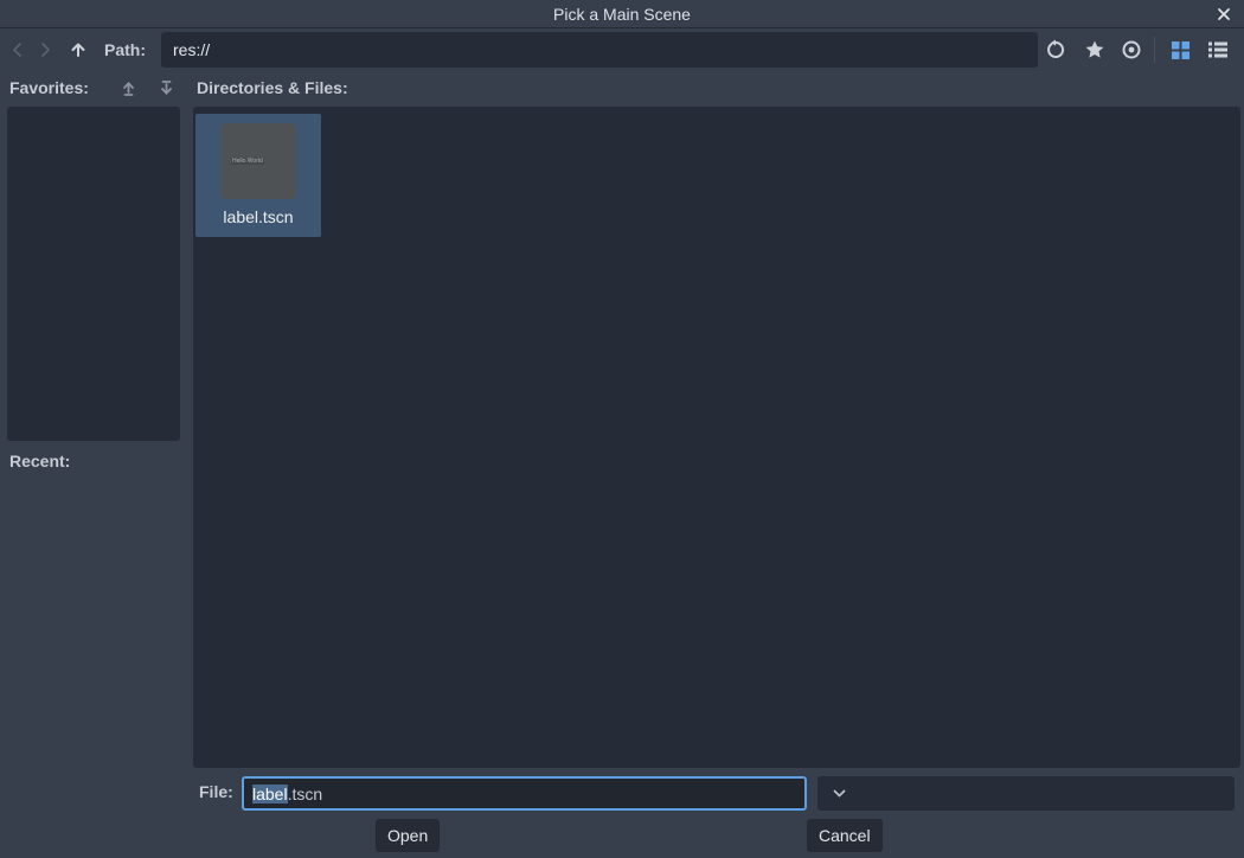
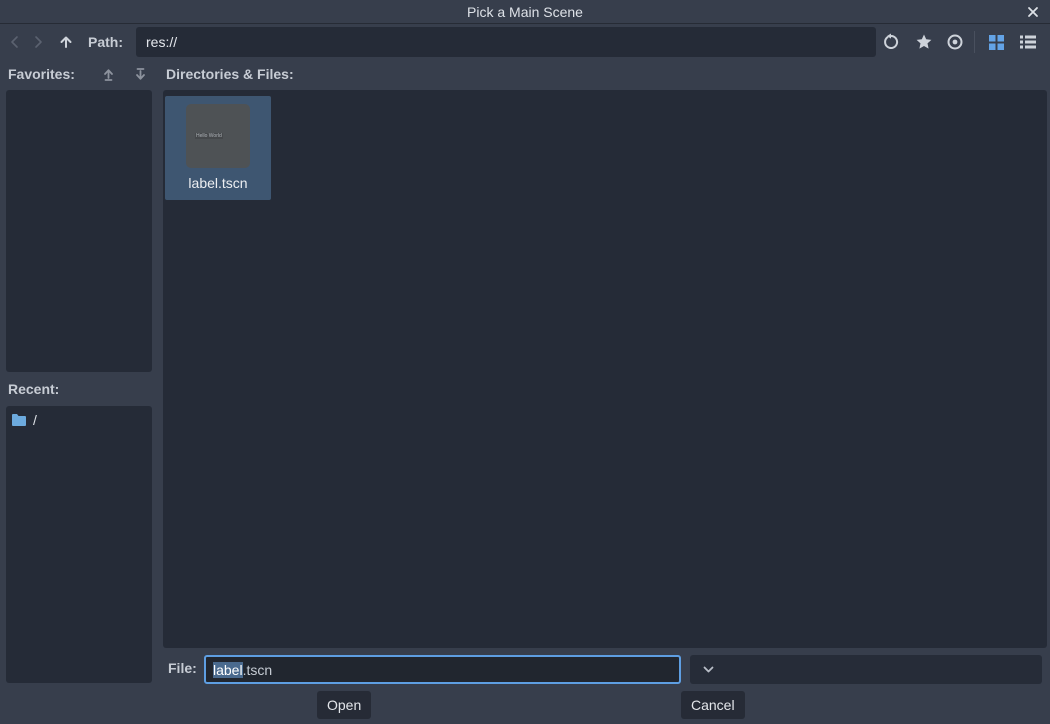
  Pick a Main Scene
  Path:
  res://
  Favorites:
  Directories & Files:
  Recent:
+ /
  label.tscn
  File:
  label
  .tscn
  Open
  Cancel
